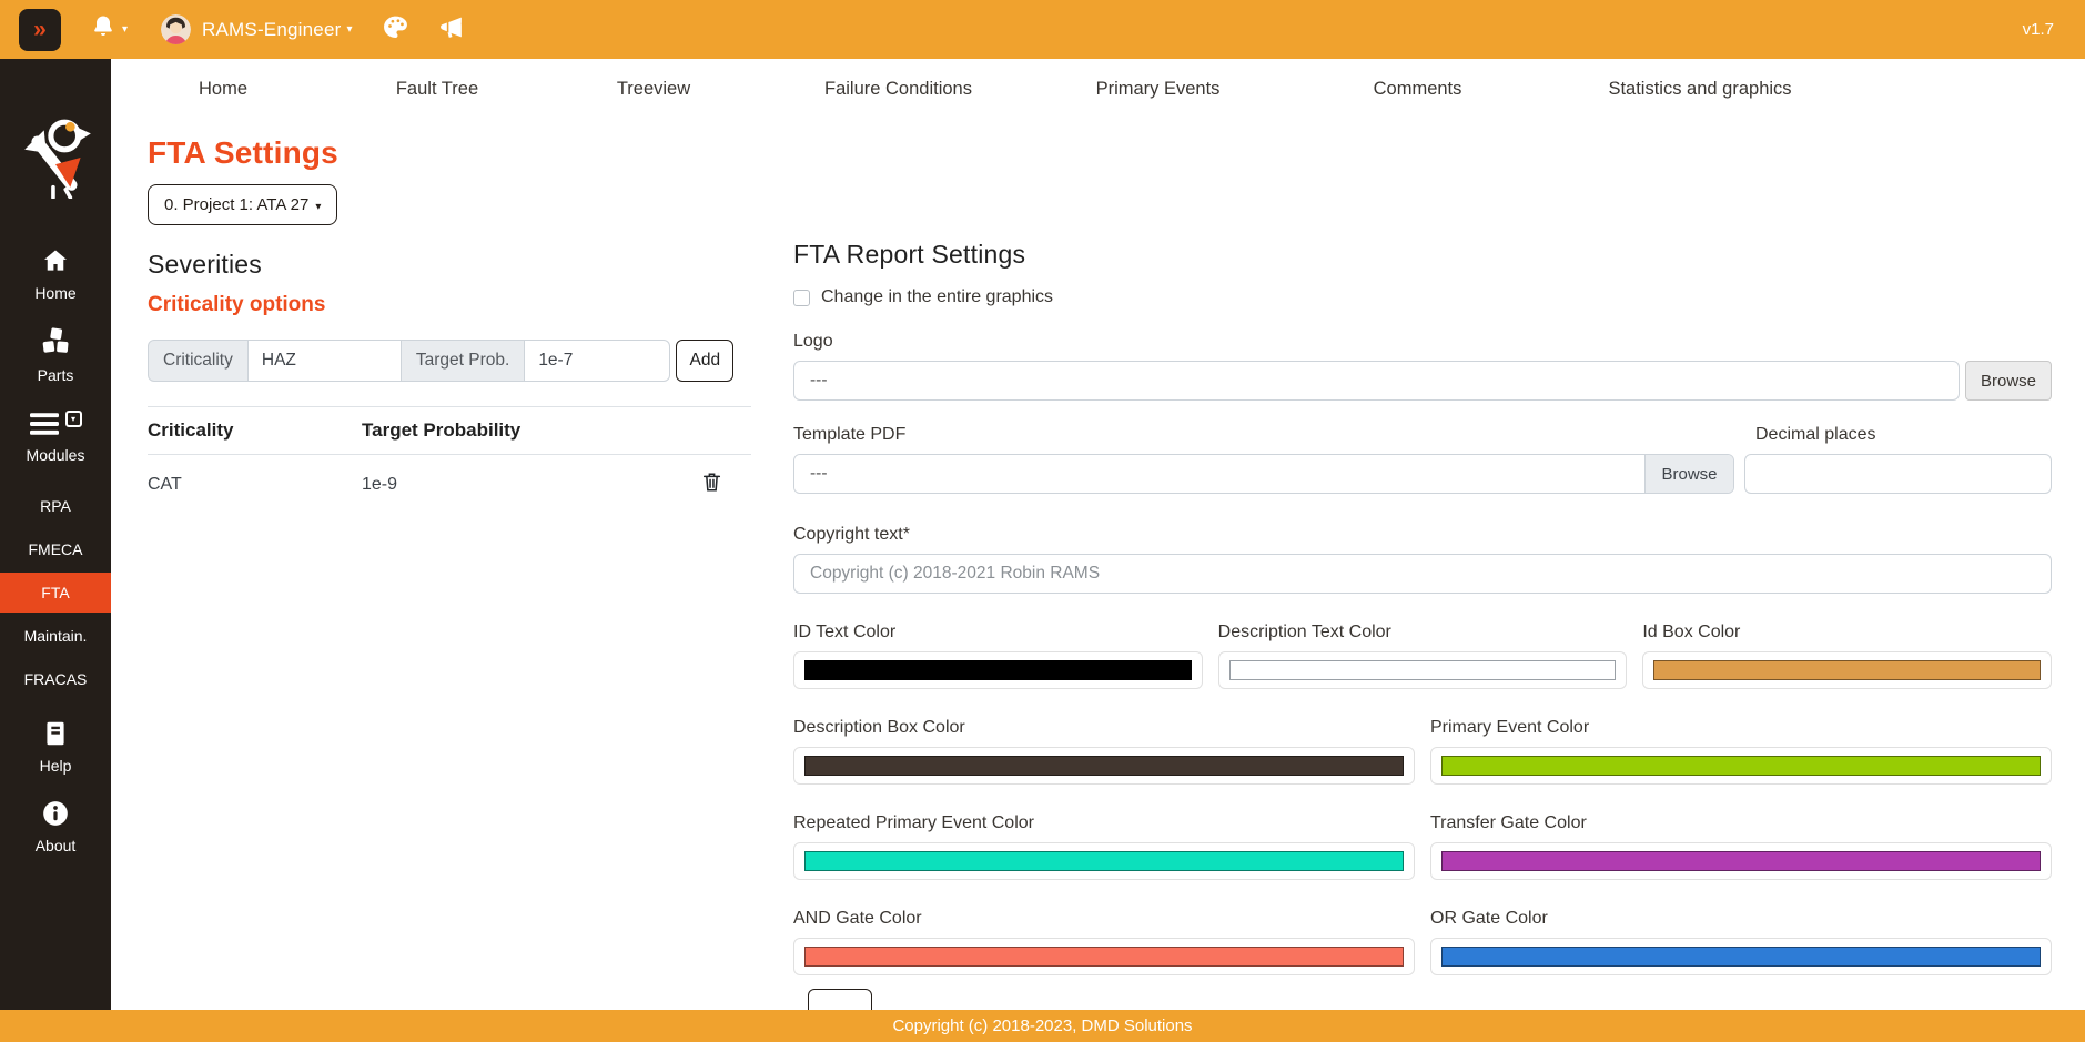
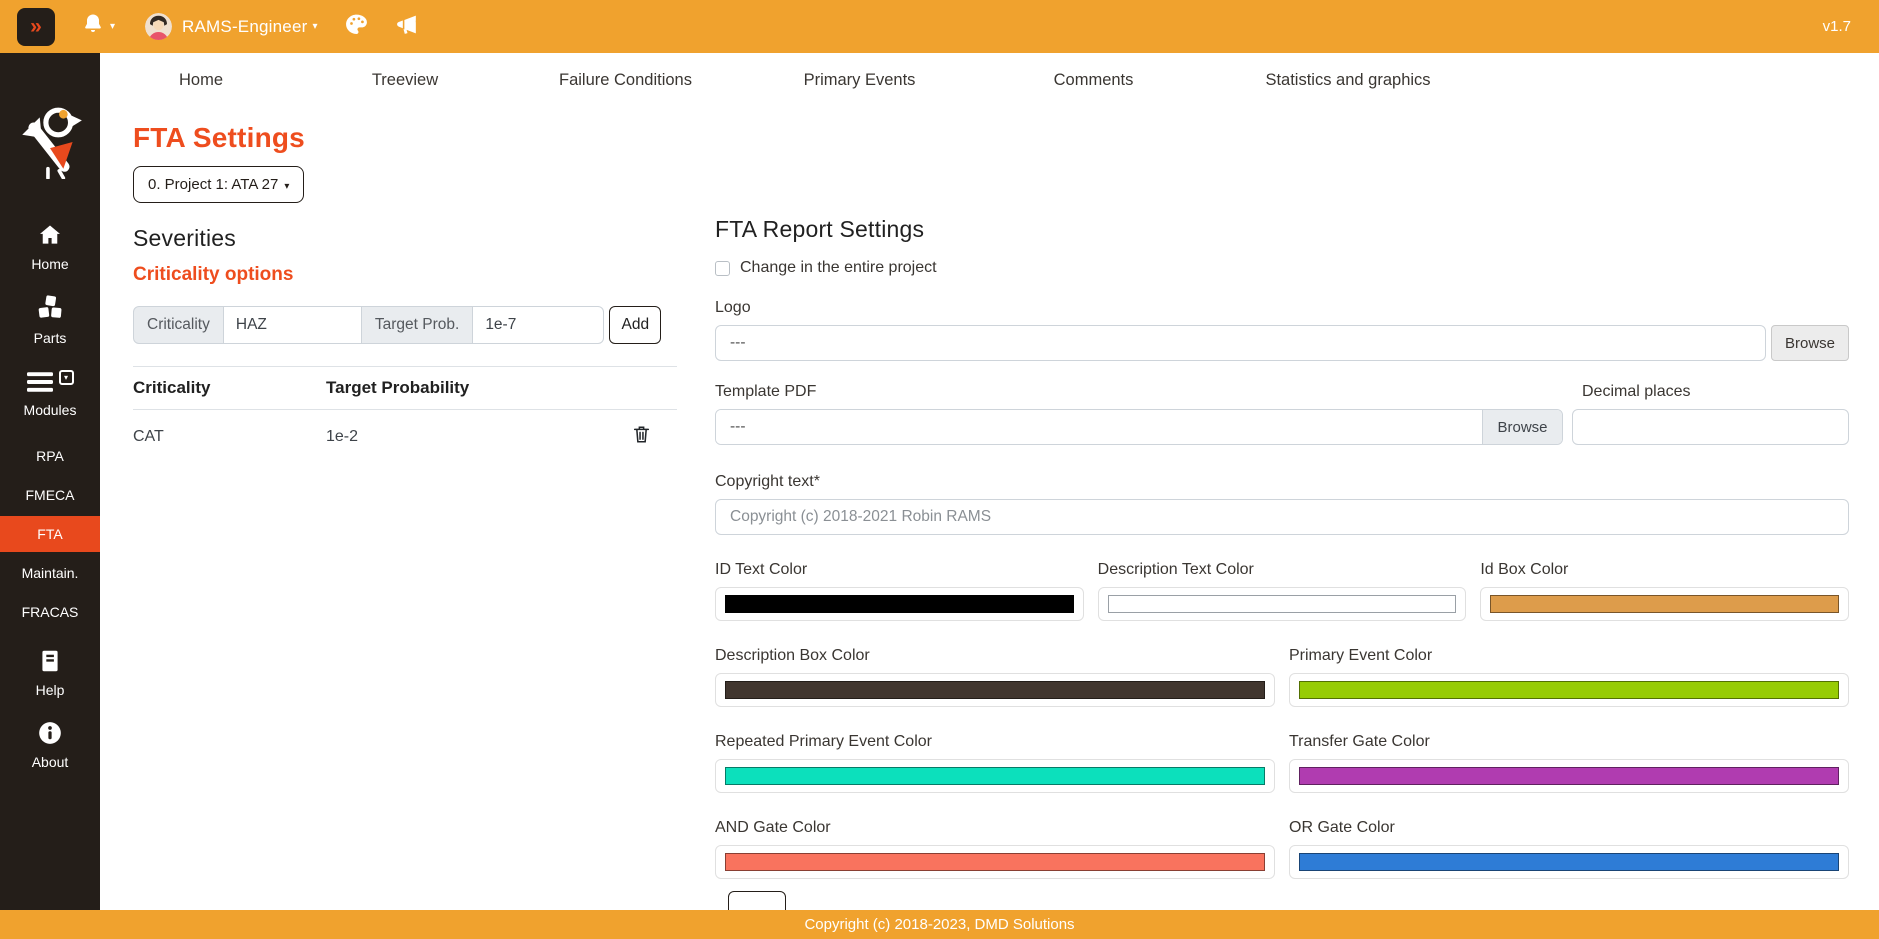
  »
  ▾
  RAMS-Engineer
  ▾
  v1.7
  Home
  Parts
  ▾
  Modules
  RPA
  FMECA
  FTA
  Maintain.
  FRACAS
  Help
  About
  Home
- Fault Tree
  Treeview
  Failure Conditions
  Primary Events
  Comments
  Statistics and graphics
  FTA Settings
  0. Project 1: ATA 27 ▾
  Severities
  Criticality options
  Criticality
  HAZ
  Target Prob.
  1e-7
  Add
  Criticality	Target Probability
- CAT	1e-9
+ CAT	1e-2
  FTA Report Settings
- Change in the entire graphics
+ Change in the entire project
  Logo
  ---
  Browse
  Template PDF
  ---
  Browse
  Decimal places
  Copyright text*
  Copyright (c) 2018-2021 Robin RAMS
  ID Text Color
  Description Text Color
  Id Box Color
  Description Box Color
  Primary Event Color
  Repeated Primary Event Color
  Transfer Gate Color
  AND Gate Color
  OR Gate Color
  Copyright (c) 2018-2023, DMD Solutions
